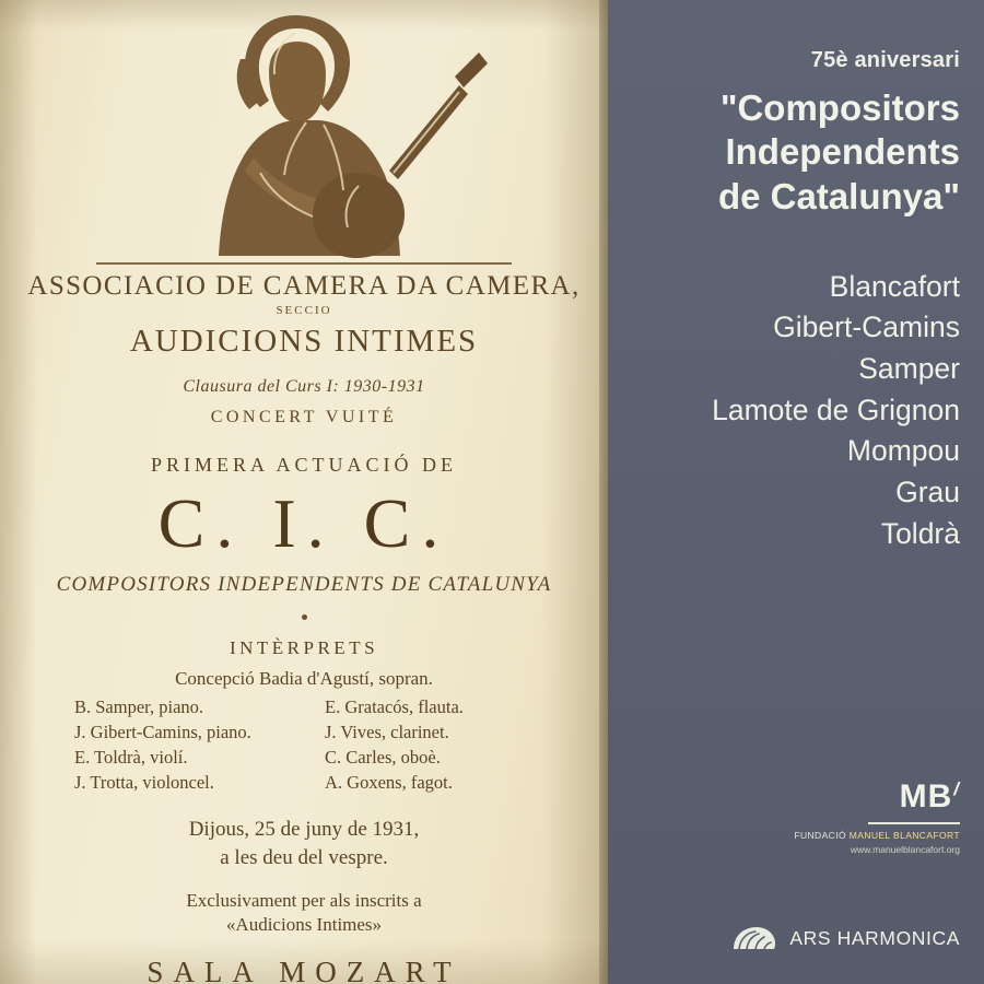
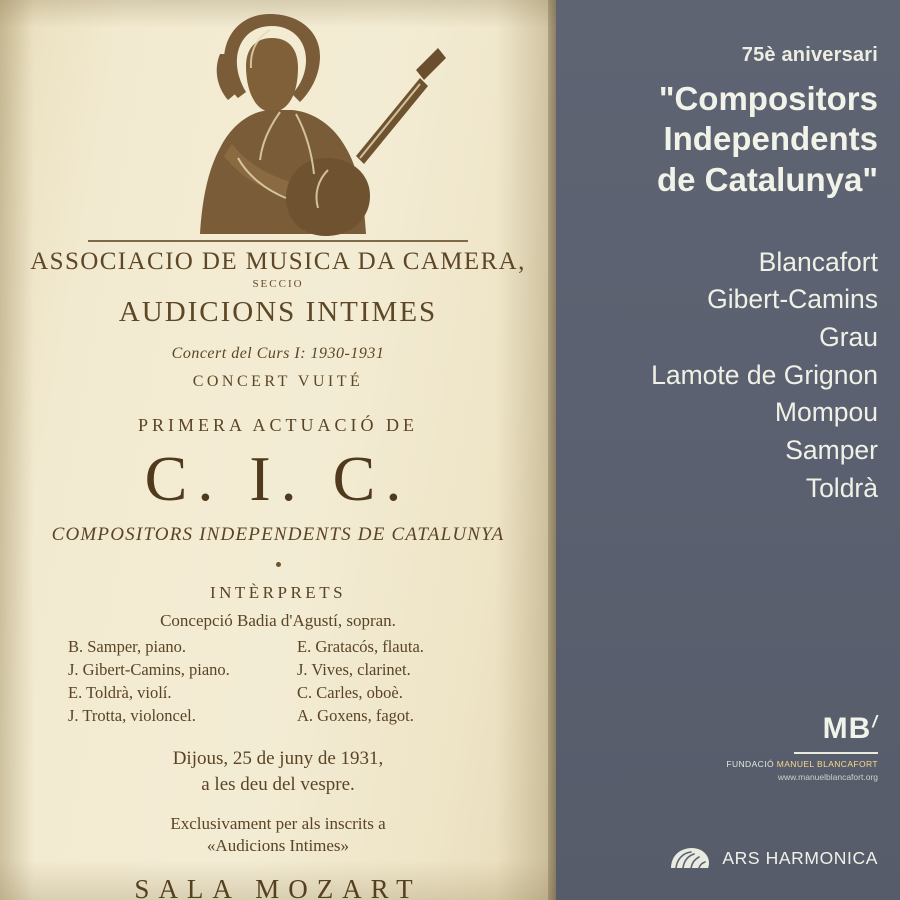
- ASSOCIACIO DE CAMERA DA CAMERA,
+ ASSOCIACIO DE MUSICA DA CAMERA,
  SECCIO
  AUDICIONS INTIMES
- Clausura del Curs I: 1930-1931
+ Concert del Curs I: 1930-1931
  CONCERT VUITÉ
  PRIMERA ACTUACIÓ DE
  C. I. C.
  COMPOSITORS INDEPENDENTS DE CATALUNYA
  INTÈRPRETS
  Concepció Badia d'Agustí, sopran.
  B. Samper, piano.
  E. Gratacós, flauta.
  J. Gibert-Camins, piano.
  J. Vives, clarinet.
  E. Toldrà, violí.
  C. Carles, oboè.
  J. Trotta, violoncel.
  A. Goxens, fagot.
  Dijous, 25 de juny de 1931,
  a les deu del vespre.
  Exclusivament per als inscrits a
  «Audicions Intimes»
  SALA MOZART
  75è aniversari
  "Compositors
  Independents
  de Catalunya"
  Blancafort
  Gibert-Camins
- Samper
+ Grau
  Lamote de Grignon
  Mompou
- Grau
+ Samper
  Toldrà
  MB/
  FUNDACIÓ MANUEL BLANCAFORT
  www.manuelblancafort.org
  ARS HARMONICA
